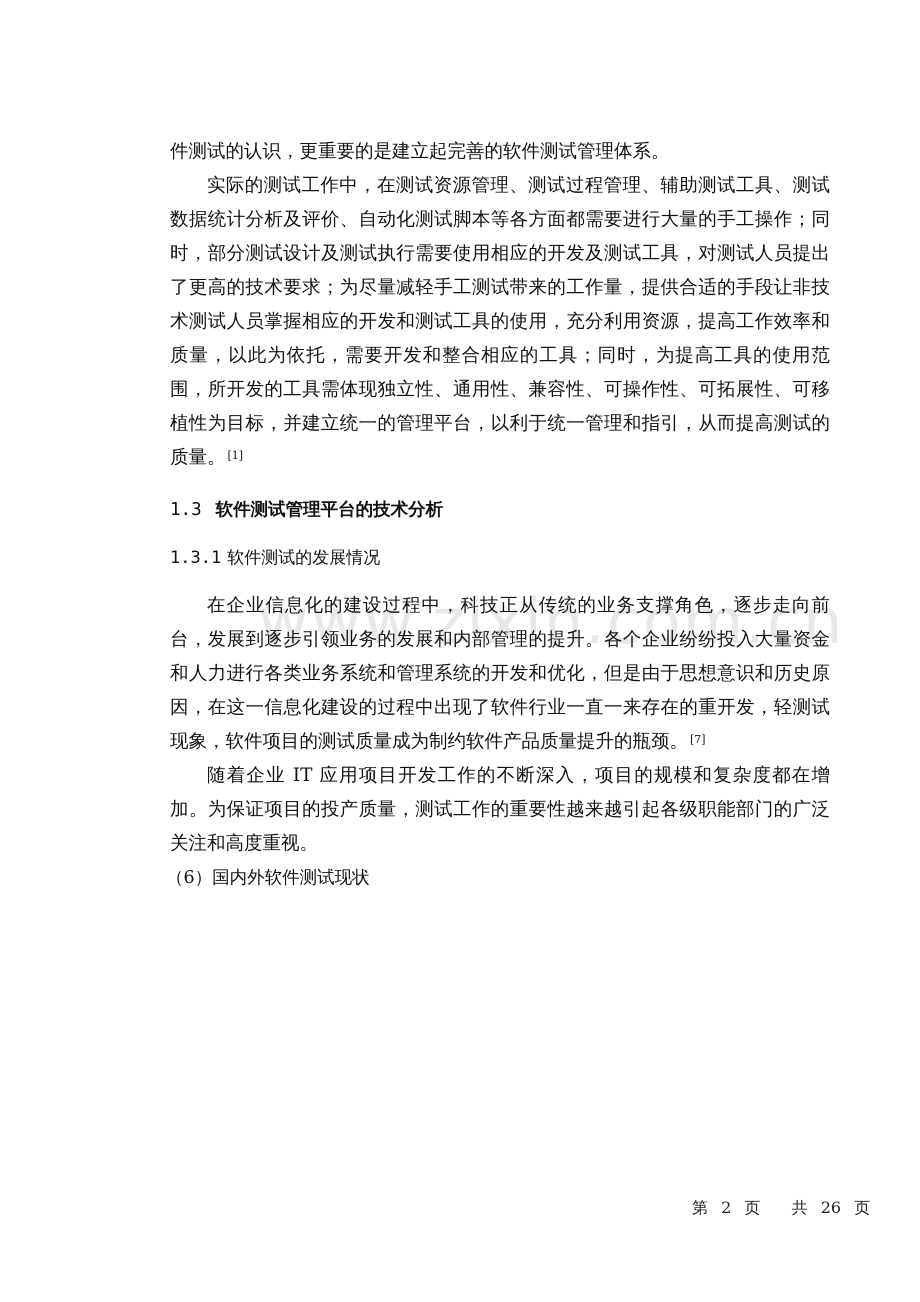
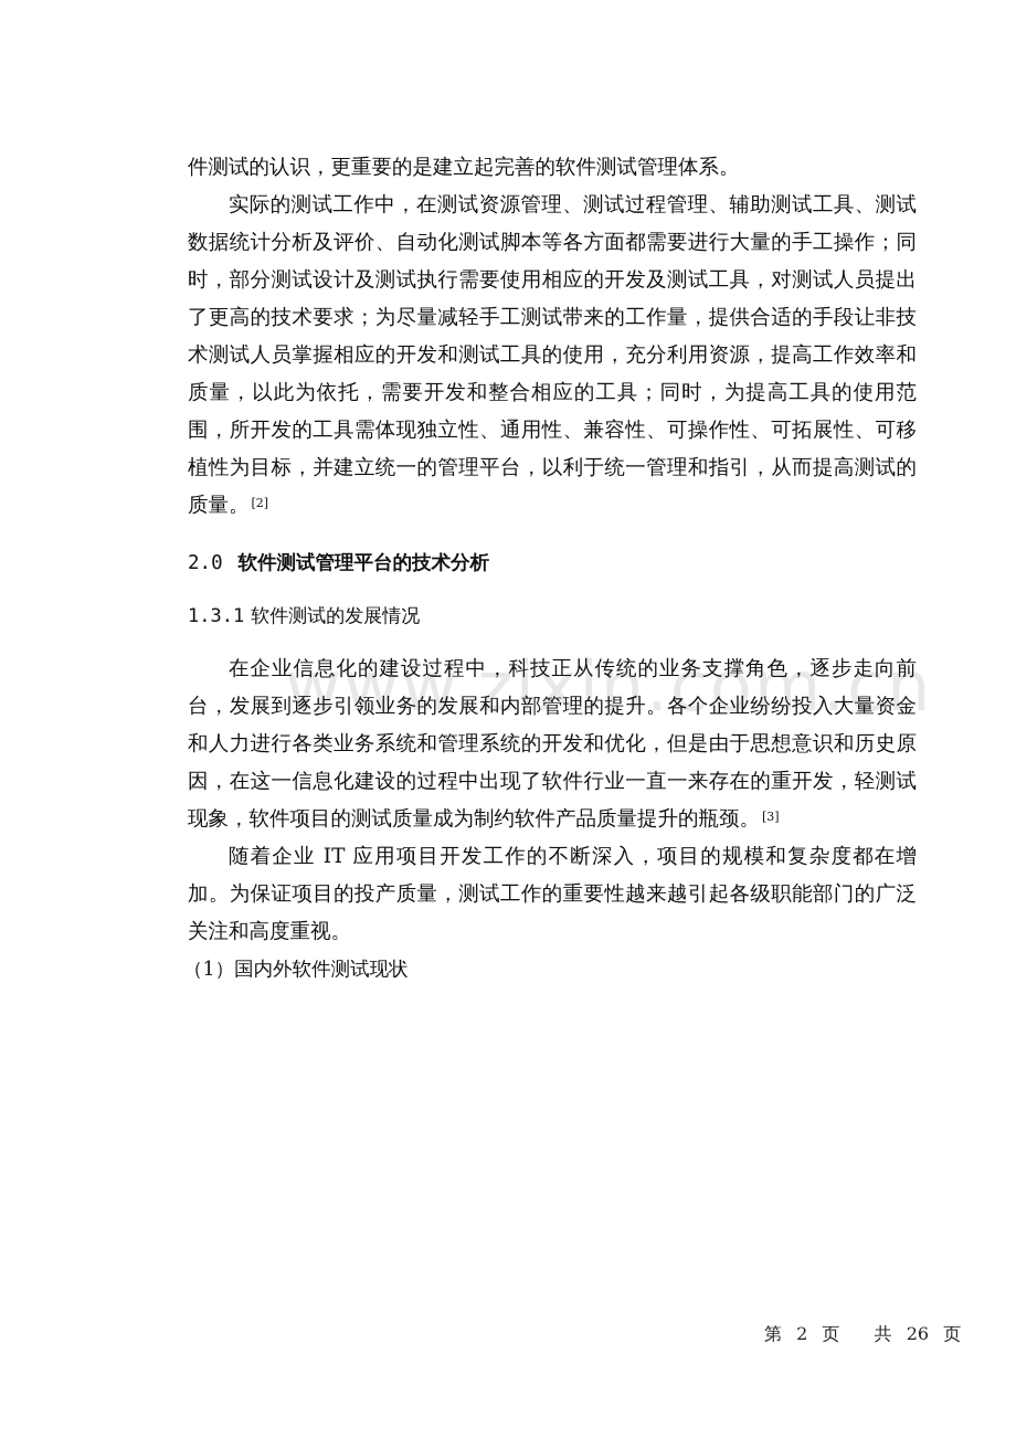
  www.zixin.com.cn
  件测试的认识，更重要的是建立起完善的软件测试管理体系。
- 实际的测试工作中，在测试资源管理、测试过程管理、辅助测试工具、测试数据统计分析及评价、自动化测试脚本等各方面都需要进行大量的手工操作；同时，部分测试设计及测试执行需要使用相应的开发及测试工具，对测试人员提出了更高的技术要求；为尽量减轻手工测试带来的工作量，提供合适的手段让非技术测试人员掌握相应的开发和测试工具的使用，充分利用资源，提高工作效率和质量，以此为依托，需要开发和整合相应的工具；同时，为提高工具的使用范围，所开发的工具需体现独立性、通用性、兼容性、可操作性、可拓展性、可移植性为目标，并建立统一的管理平台，以利于统一管理和指引，从而提高测试的质量。 [1]
+ 实际的测试工作中，在测试资源管理、测试过程管理、辅助测试工具、测试数据统计分析及评价、自动化测试脚本等各方面都需要进行大量的手工操作；同时，部分测试设计及测试执行需要使用相应的开发及测试工具，对测试人员提出了更高的技术要求；为尽量减轻手工测试带来的工作量，提供合适的手段让非技术测试人员掌握相应的开发和测试工具的使用，充分利用资源，提高工作效率和质量，以此为依托，需要开发和整合相应的工具；同时，为提高工具的使用范围，所开发的工具需体现独立性、通用性、兼容性、可操作性、可拓展性、可移植性为目标，并建立统一的管理平台，以利于统一管理和指引，从而提高测试的质量。 [2]
- 1.3 软件测试管理平台的技术分析
+ 2.0 软件测试管理平台的技术分析
  1.3.1 软件测试的发展情况
- 在企业信息化的建设过程中，科技正从传统的业务支撑角色，逐步走向前台，发展到逐步引领业务的发展和内部管理的提升。各个企业纷纷投入大量资金和人力进行各类业务系统和管理系统的开发和优化，但是由于思想意识和历史原因，在这一信息化建设的过程中出现了软件行业一直一来存在的重开发，轻测试现象，软件项目的测试质量成为制约软件产品质量提升的瓶颈。 [7]
+ 在企业信息化的建设过程中，科技正从传统的业务支撑角色，逐步走向前台，发展到逐步引领业务的发展和内部管理的提升。各个企业纷纷投入大量资金和人力进行各类业务系统和管理系统的开发和优化，但是由于思想意识和历史原因，在这一信息化建设的过程中出现了软件行业一直一来存在的重开发，轻测试现象，软件项目的测试质量成为制约软件产品质量提升的瓶颈。 [3]
  随着企业 IT 应用项目开发工作的不断深入，项目的规模和复杂度都在增加。为保证项目的投产质量，测试工作的重要性越来越引起各级职能部门的广泛关注和高度重视。
- （6）国内外软件测试现状
+ （1）国内外软件测试现状
  第 2 页 共 26 页
